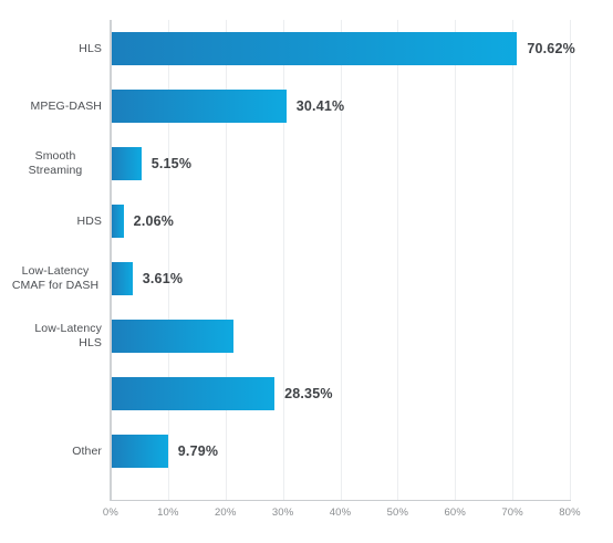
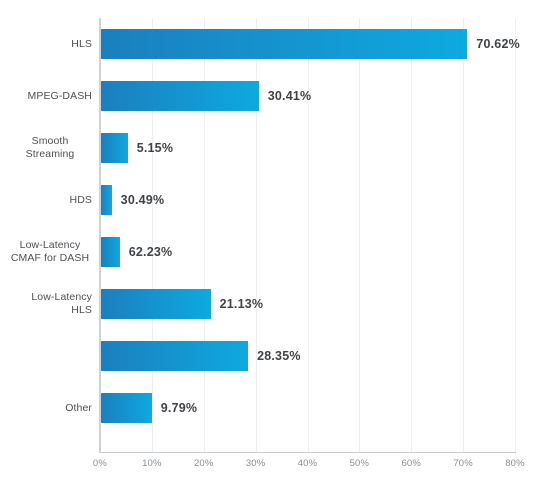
  HLS
  70.62%
  MPEG-DASH
  30.41%
  Smooth
  Streaming
  5.15%
  HDS
- 2.06%
+ 30.49%
  Low-Latency
  CMAF for DASH
- 3.61%
+ 62.23%
  Low-Latency
  HLS
+ 21.13%
  28.35%
  Other
  9.79%
  0%
  10%
  20%
  30%
  40%
  50%
  60%
  70%
  80%
